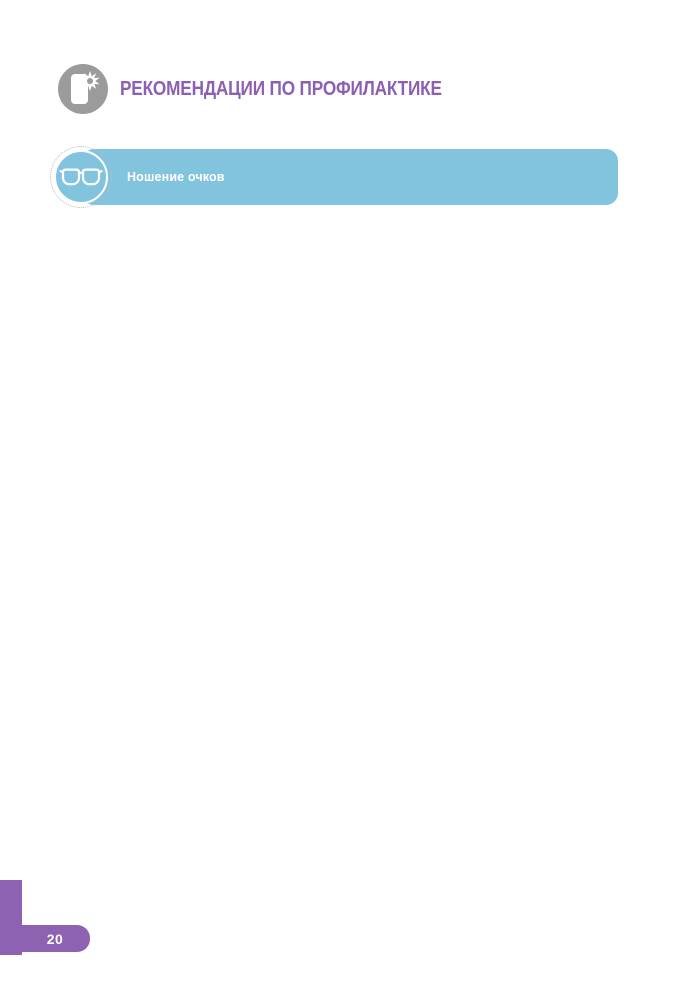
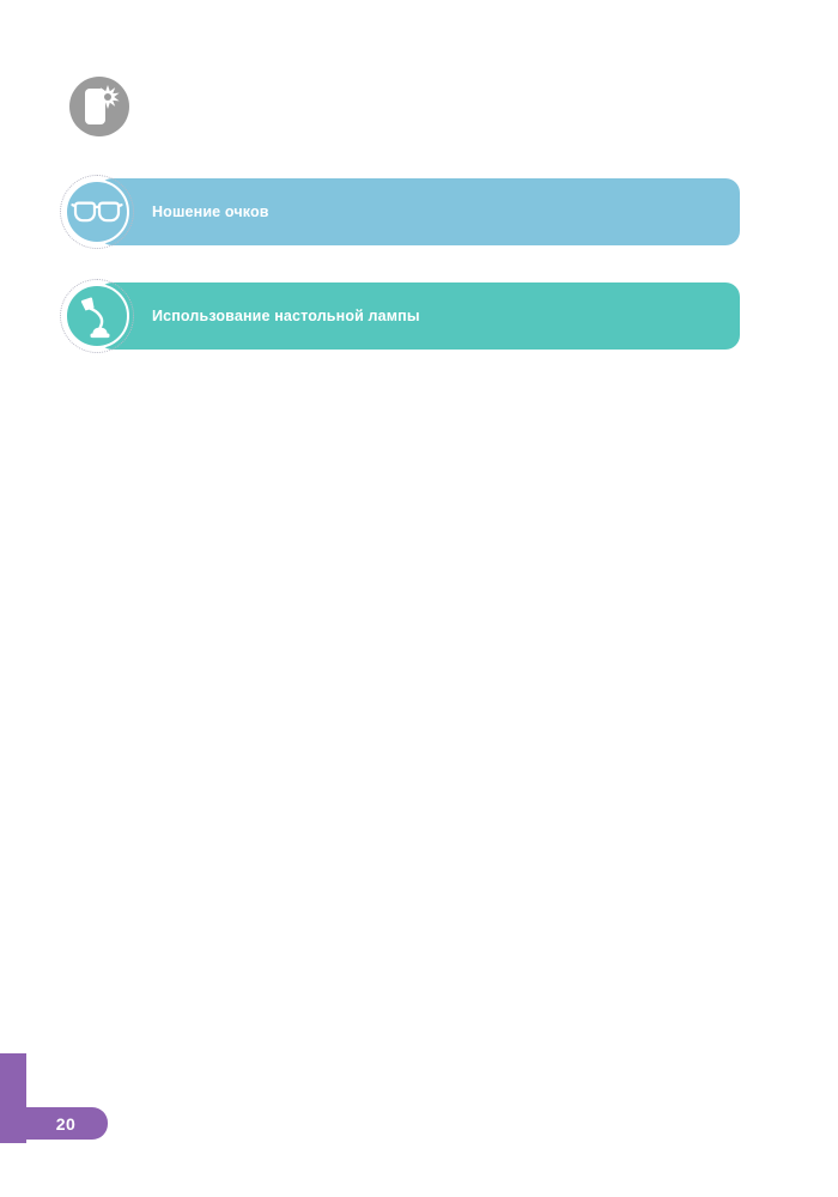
- РЕКОМЕНДАЦИИ ПО ПРОФИЛАКТИКЕ
  Ношение очков
+ Использование настольной лампы
  20
